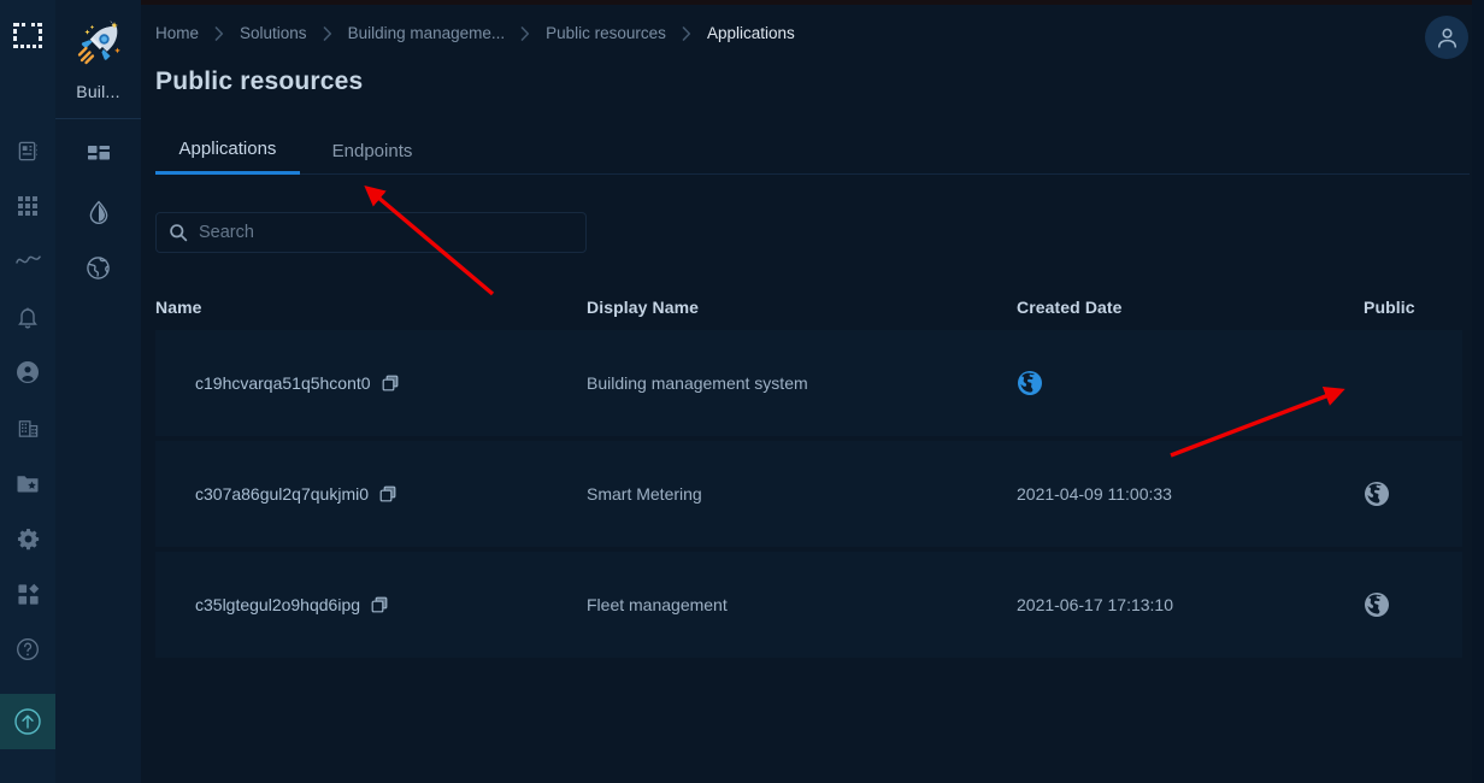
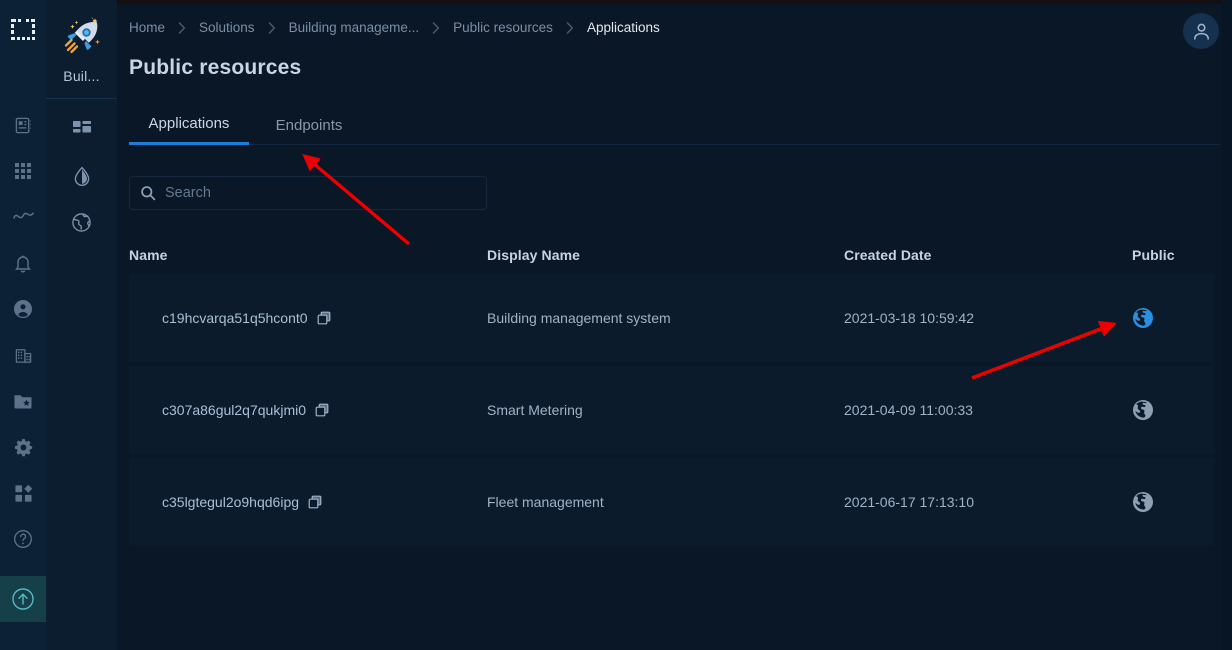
  Buil...
  Home
  Solutions
  Building manageme...
  Public resources
  Applications
  Public resources
  Applications
  Endpoints
  Search
  Name
  Display Name
  Created Date
  Public
  c19hcvarqa51q5hcont0
  Building management system
+ 2021-03-18 10:59:42
  c307a86gul2q7qukjmi0
  Smart Metering
  2021-04-09 11:00:33
  c35lgtegul2o9hqd6ipg
  Fleet management
  2021-06-17 17:13:10
